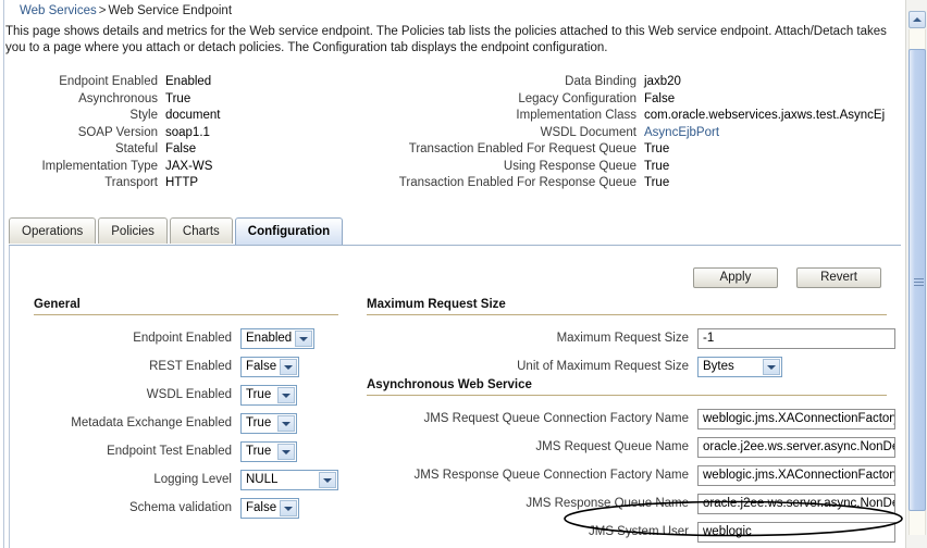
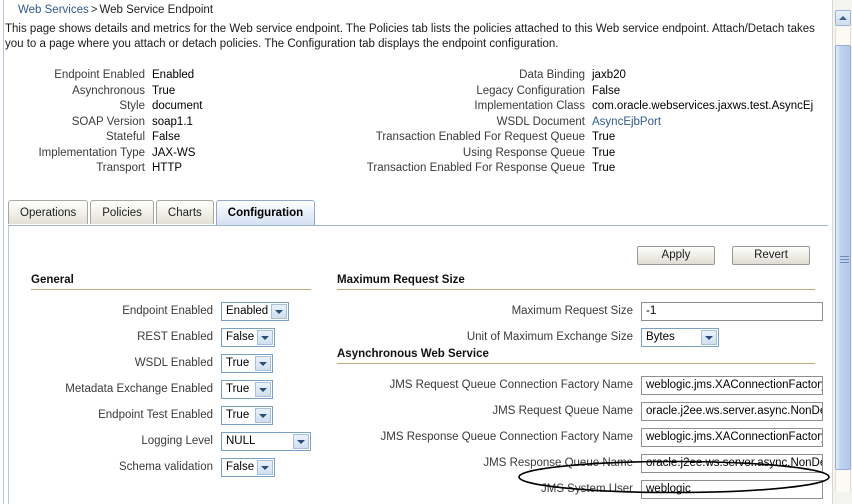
  Web Services > Web Service Endpoint
  This page shows details and metrics for the Web service endpoint. The Policies tab lists the policies attached to this Web service endpoint. Attach/Detach takes you to a page where you attach or detach policies. The Configuration tab displays the endpoint configuration.
  Endpoint Enabled Enabled
  Asynchronous True
  Style document
  SOAP Version soap1.1
  Stateful False
  Implementation Type JAX-WS
  Transport HTTP
  Data Binding jaxb20
  Legacy Configuration False
  Implementation Class com.oracle.webservices.jaxws.test.AsyncEj
  WSDL Document AsyncEjbPort
  Transaction Enabled For Request Queue True
  Using Response Queue True
  Transaction Enabled For Response Queue True
  Operations
  Policies
  Charts
  Configuration
  Apply Revert
  General
  Endpoint Enabled Enabled
  REST Enabled False
  WSDL Enabled True
  Metadata Exchange Enabled True
  Endpoint Test Enabled True
  Logging Level NULL
  Schema validation False
  Maximum Request Size
  Maximum Request Size -1
- Unit of Maximum Request Size Bytes
+ Unit of Maximum Exchange Size Bytes
  Asynchronous Web Service
  JMS Request Queue Connection Factory Name weblogic.jms.XAConnectionFactor
  JMS Request Queue Name oracle.j2ee.ws.server.async.NonD
  JMS Response Queue Connection Factory Name weblogic.jms.XAConnectionFactor
  JMS Response Queue oracle.j2ee.ws.async.NonD
  JMStem User weblogic
